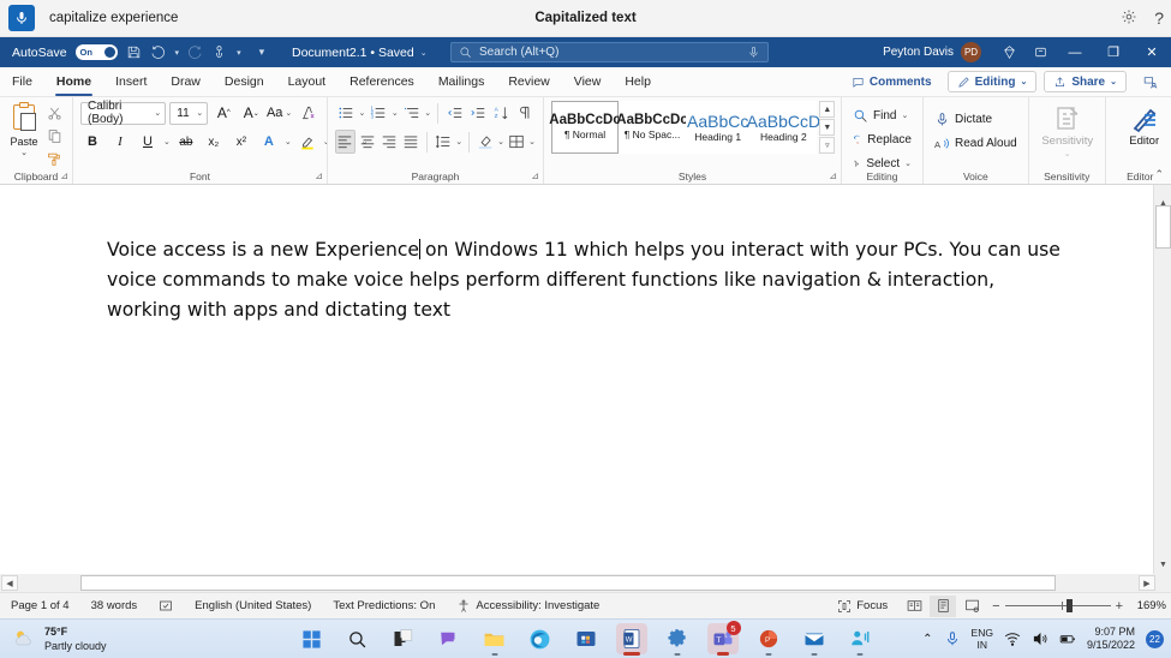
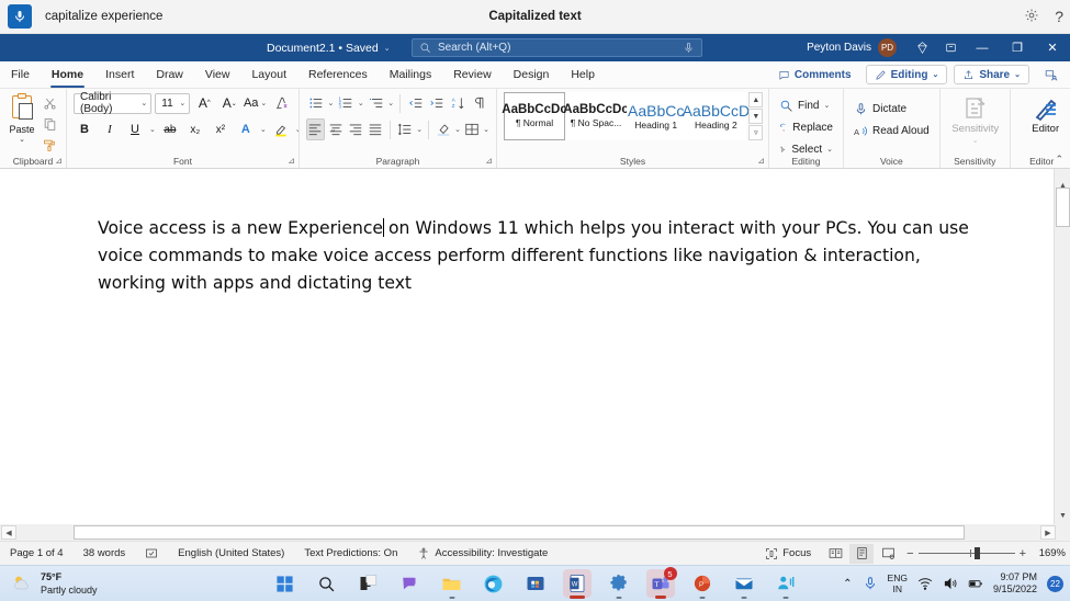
  capitalize experience
  Capitalized text
  ?
- AutoSave
- On
- ▾
  Document2.1 • Saved
  Search (Alt+Q)
  Peyton Davis
  PD
  —
  ❐
  ✕
  File
  Home
  Insert
  Draw
- Design
+ View
  Layout
  References
  Mailings
  Review
- View
+ Design
  Help
  Comments
  Editing
  Share
  Paste
  Clipboard
  ⊿
  Calibri (Body)
  11
  A
  A
  Aa
  B
  I
  U
  ab
  x₂
  x²
  A
  Font
  ⊿
  Paragraph
  ⊿
  AaBbCcDc
  ¶ Normal
  AaBbCcDc
  ¶ No Spac...
  AaBbCc
  Heading 1
  AaBbCcD
  Heading 2
  Styles
  ⊿
  Find
  Replace
  Select
  Editing
  Dictate
  A
  Read Aloud
  Voice
  Sensitivity
  Sensitivity
  Editor
  Editor
  ⌃
- Voice access is a new Experience on Windows 11 which helps you interact with your PCs. You can use voice commands to make voice helps perform different functions like navigation & interaction, working with apps and dictating text
+ Voice access is a new Experience on Windows 11 which helps you interact with your PCs. You can use voice commands to make voice access perform different functions like navigation & interaction, working with apps and dictating text
  Page 1 of 4
  38 words
  English (United States)
  Text Predictions: On
  Accessibility: Investigate
  Focus
  −
  +
  169%
  75°F
  Partly cloudy
  5
  ⌃
  ENG
  IN
  9:07 PM
  9/15/2022
  22
